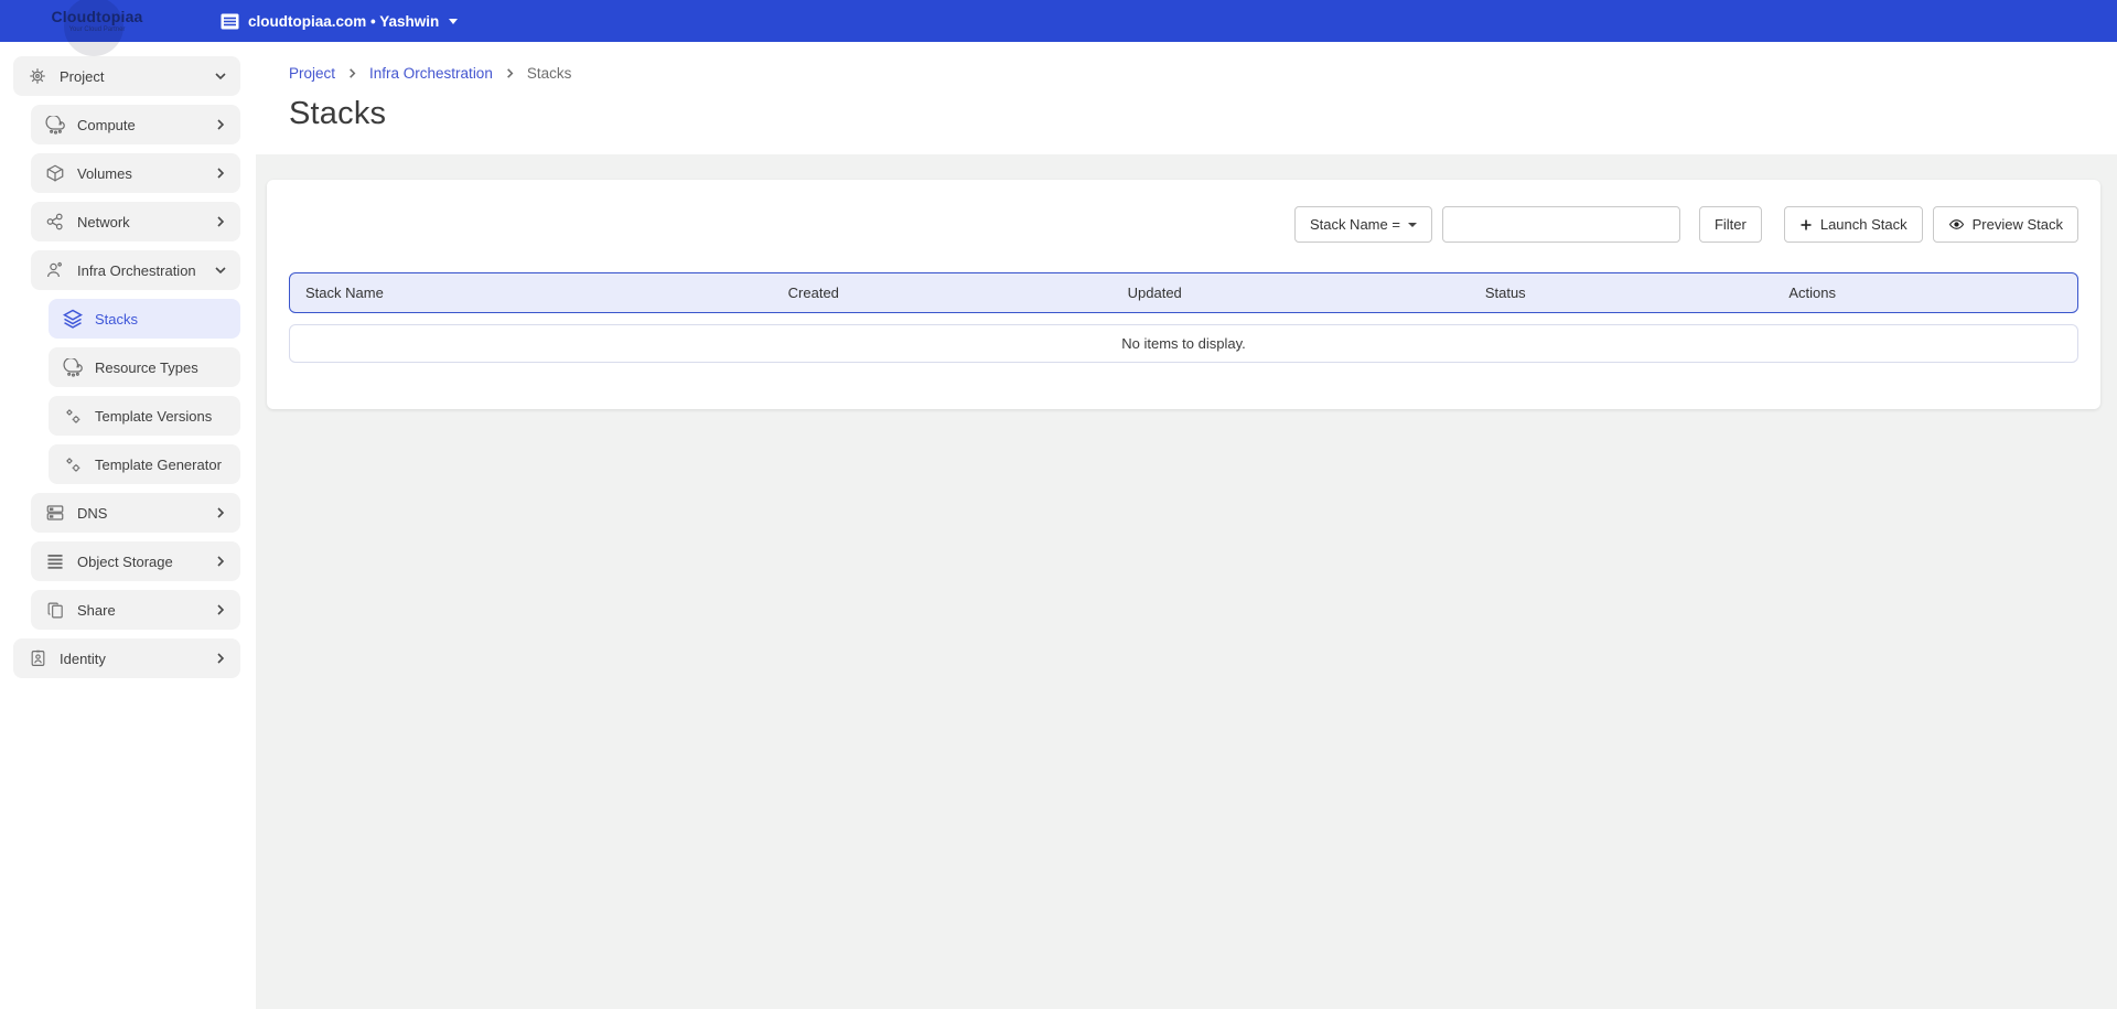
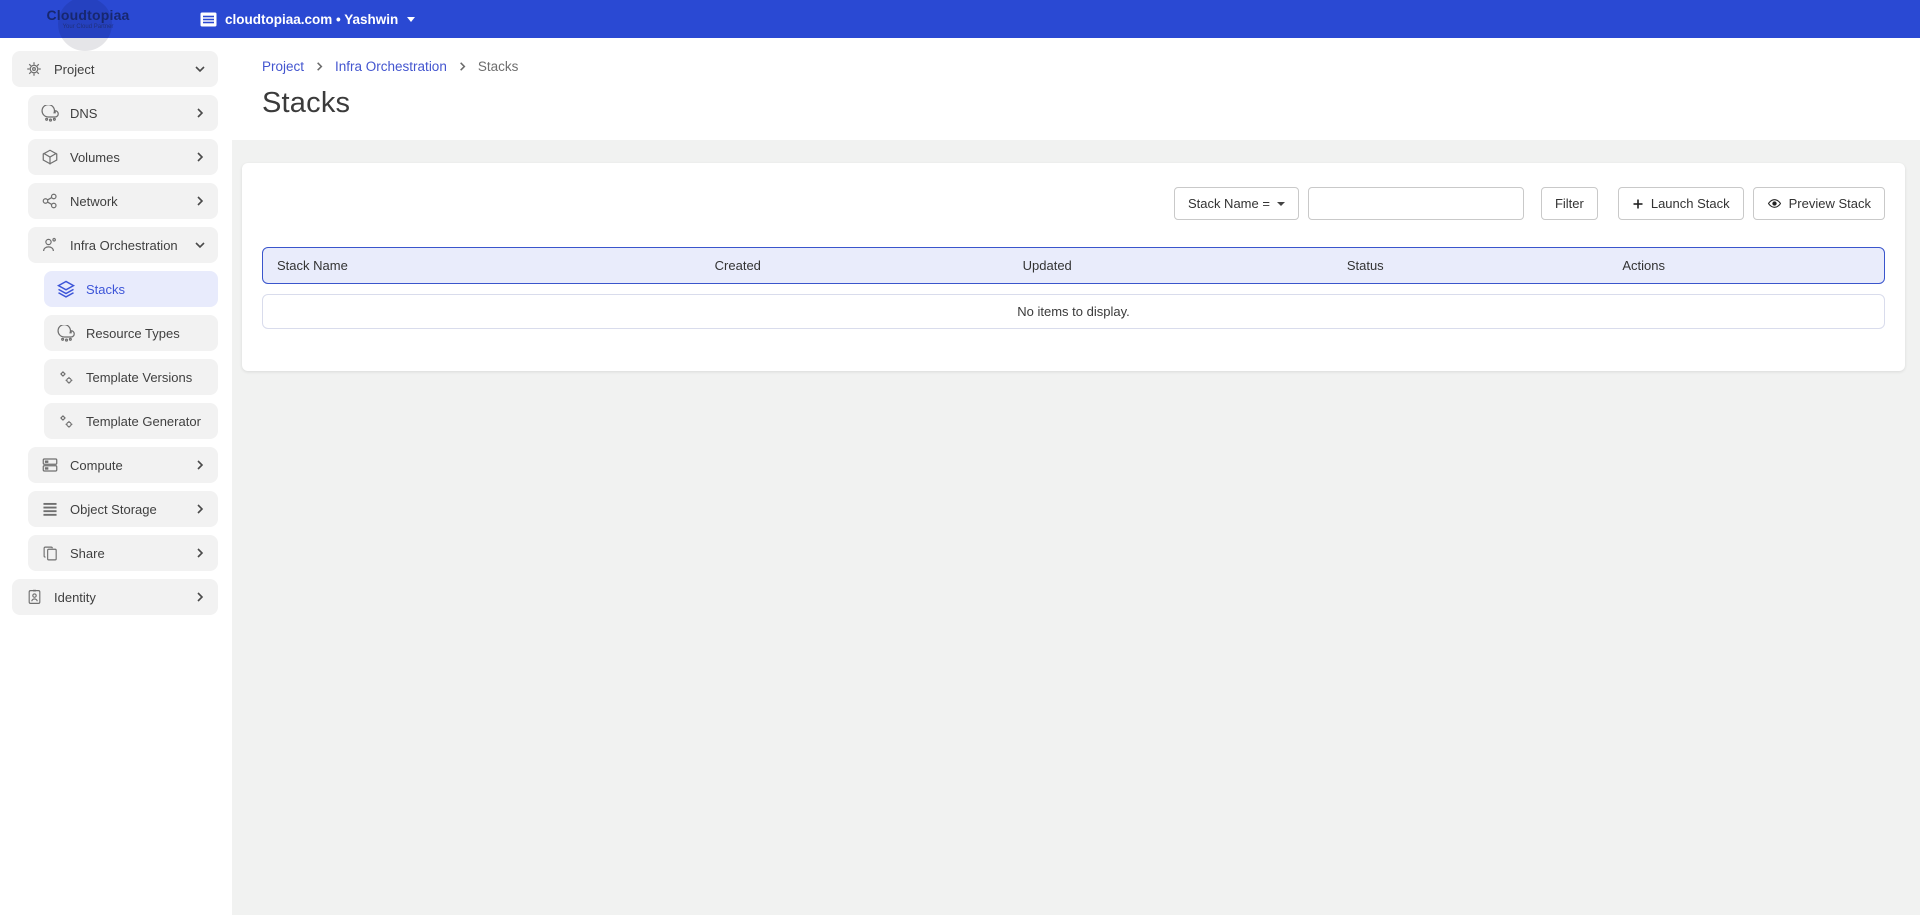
  Cloudtopiaa
  cloudtopiaa.com • Yashwin
  Project
- Compute
+ DNS
  Volumes
  Network
  Infra Orchestration
  Stacks
  Resource Types
  Template Versions
  Template Generator
- DNS
+ Compute
  Object Storage
  Share
  Identity
  Project
  Infra Orchestration
  Stacks
  Stacks
  Stack Name =
  Filter
  Launch Stack
  Preview Stack
  Stack Name
  Created
  Updated
  Status
  Actions
  No items to display.
